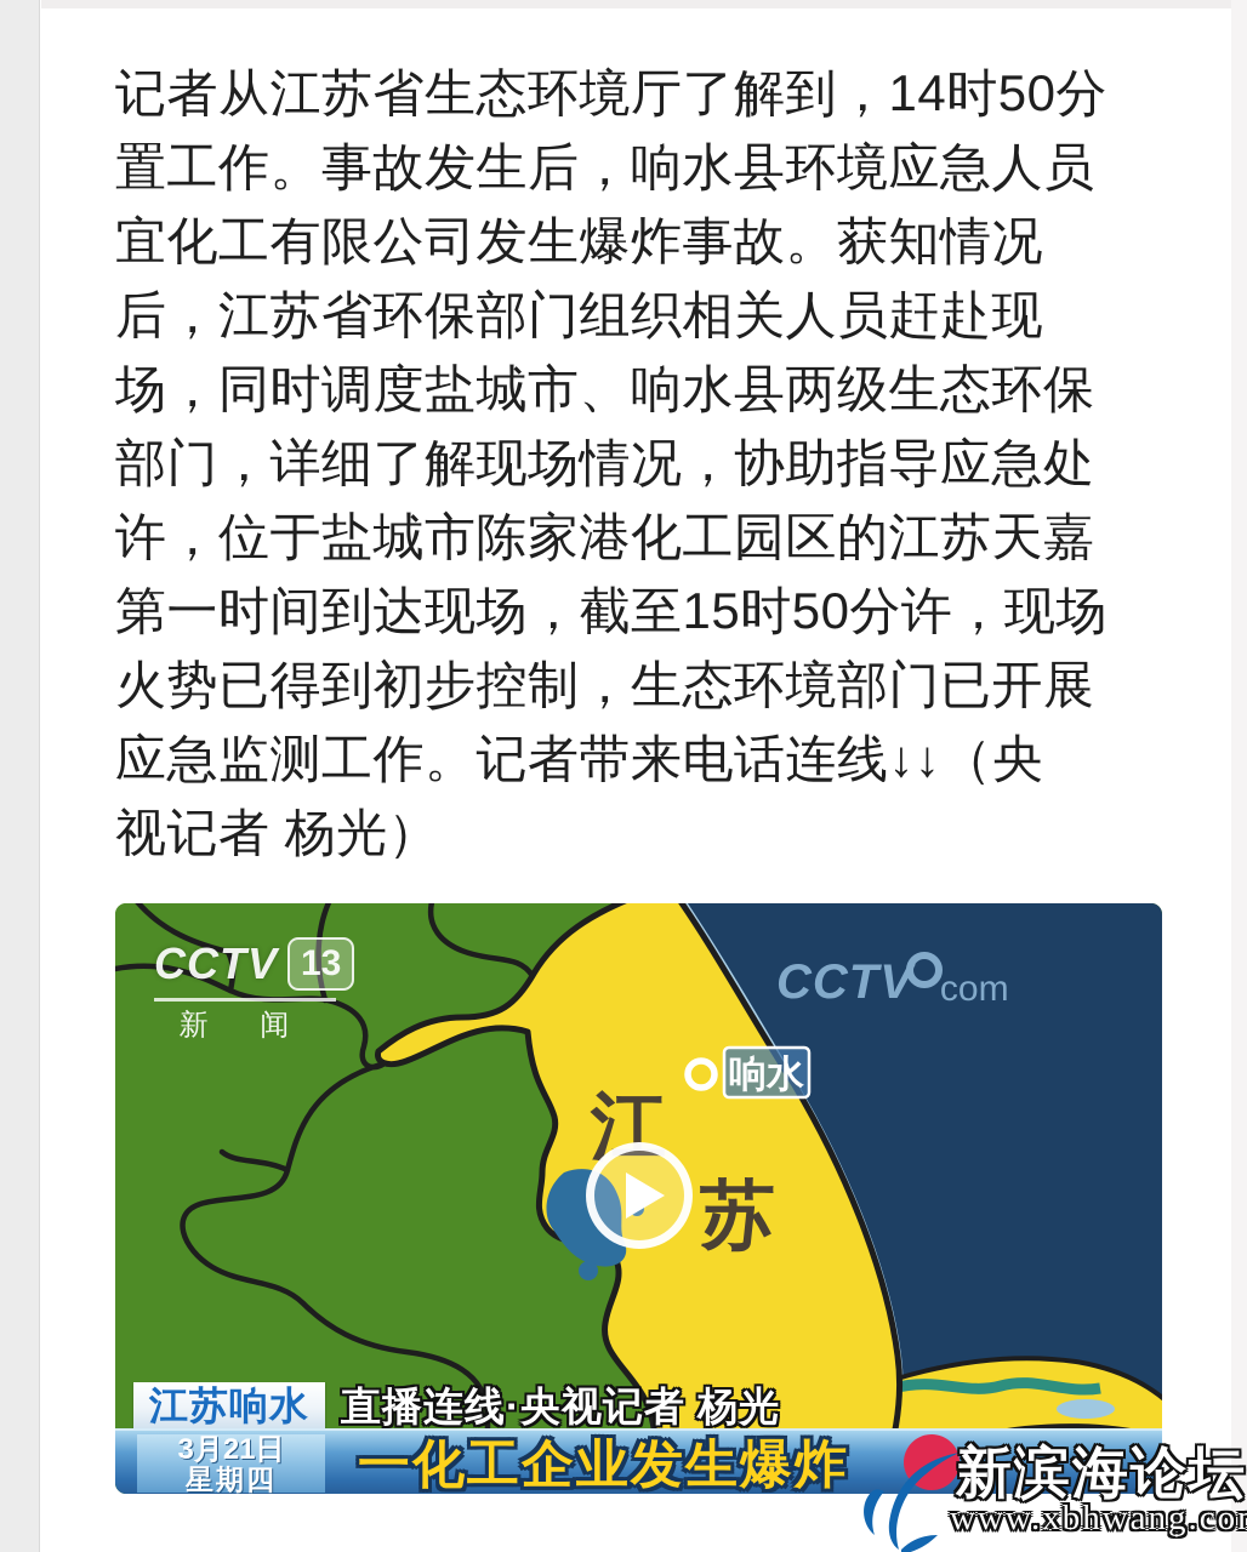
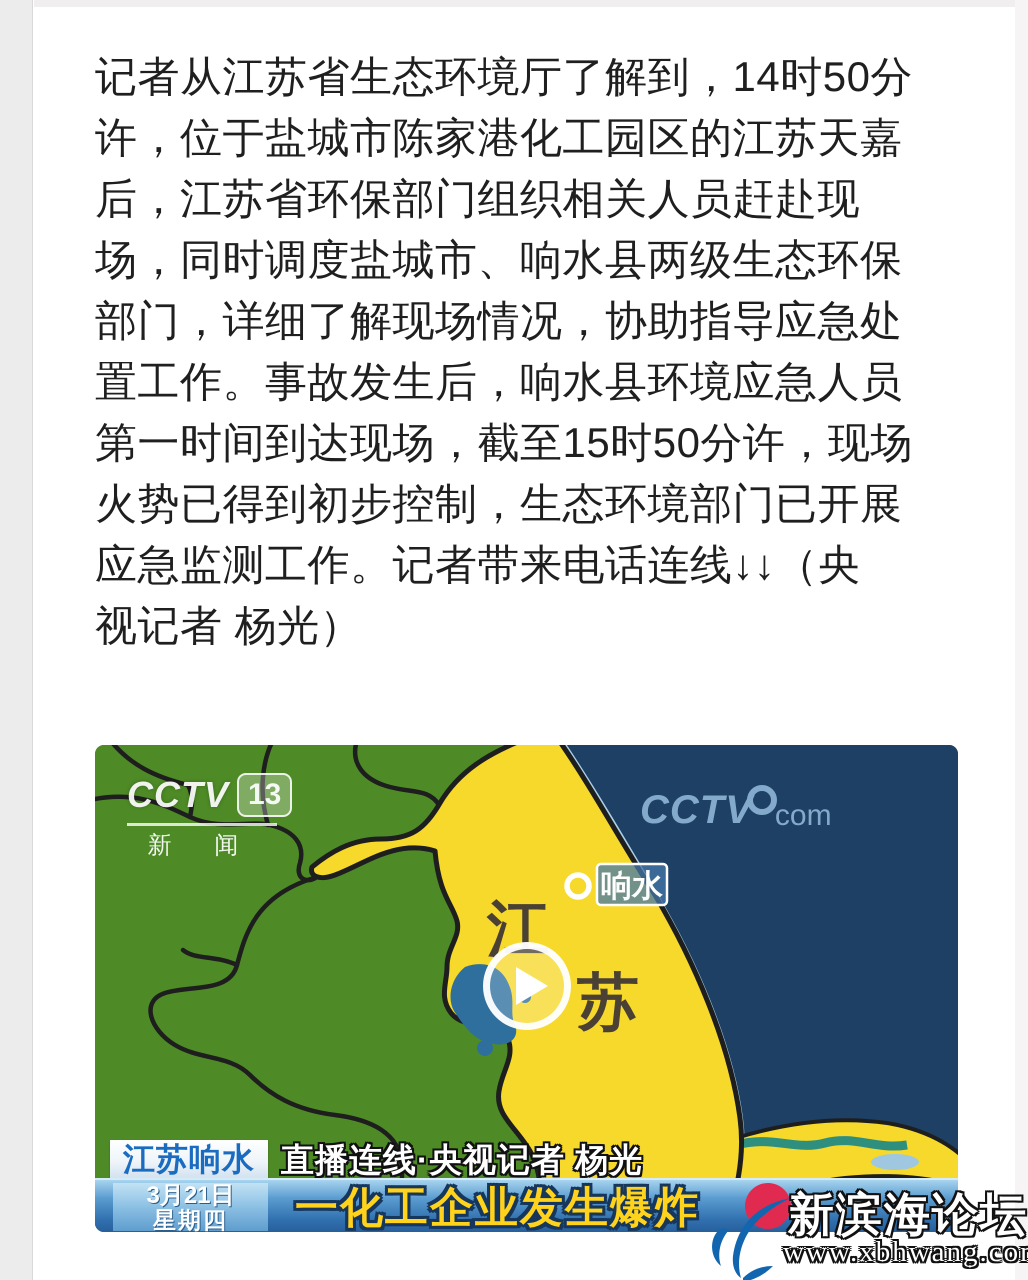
  记者从江苏省生态环境厅了解到，14时50分
- 置工作。事故发生后，响水县环境应急人员
+ 许，位于盐城市陈家港化工园区的江苏天嘉
- 宜化工有限公司发生爆炸事故。获知情况
  后，江苏省环保部门组织相关人员赶赴现
  场，同时调度盐城市、响水县两级生态环保
  部门，详细了解现场情况，协助指导应急处
- 许，位于盐城市陈家港化工园区的江苏天嘉
+ 置工作。事故发生后，响水县环境应急人员
  第一时间到达现场，截至15时50分许，现场
  火势已得到初步控制，生态环境部门已开展
  应急监测工作。记者带来电话连线↓↓（央
  视记者 杨光）
  响水
  江
  苏
  CCTV
  13
  新 闻
  CCTV
  com
  江苏响水
  直播连线·央视记者 杨光
  3月21日
  星期四
  一化工企业发生爆炸
  新滨海论坛
  www.xbhwang.co
